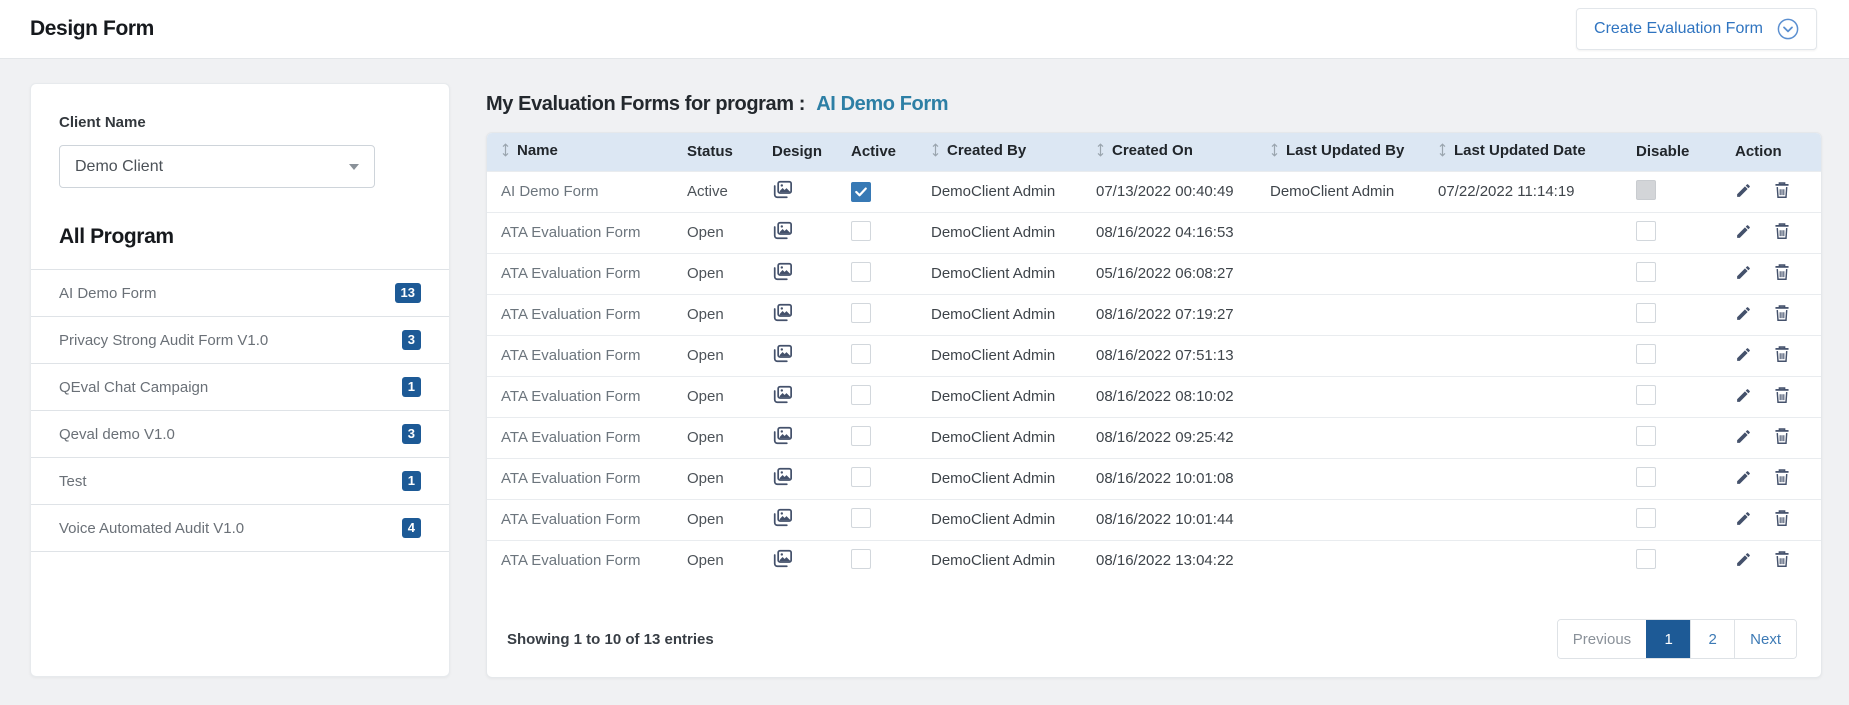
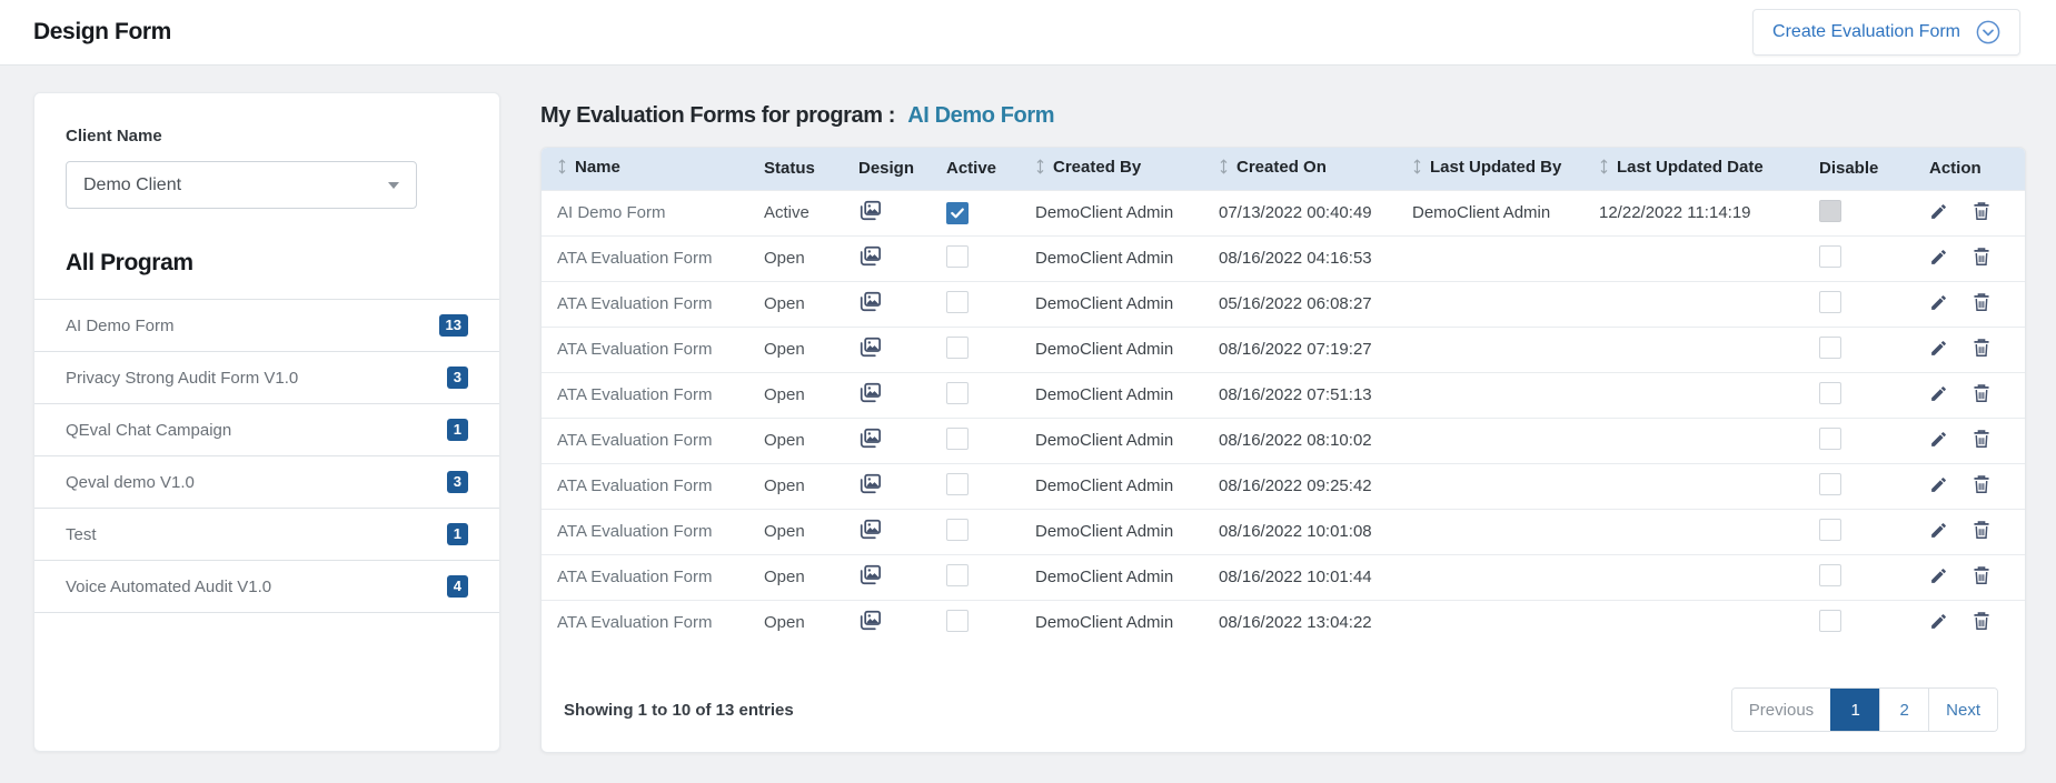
  Design Form
  Create Evaluation Form
  Client Name
  Demo Client
  All Program
  AI Demo Form
  13
  Privacy Strong Audit Form V1.0
  3
  QEval Chat Campaign
  1
  Qeval demo V1.0
  3
  Test
  1
  Voice Automated Audit V1.0
  4
  My Evaluation Forms for program : AI Demo Form
  Name	Status	Design	Active	Created By	Created On	Last Updated By	Last Updated Date	Disable	Action
- AI Demo Form	Active			DemoClient Admin	07/13/2022 00:40:49	DemoClient Admin	07/22/2022 11:14:19
+ AI Demo Form	Active			DemoClient Admin	07/13/2022 00:40:49	DemoClient Admin	12/22/2022 11:14:19
  ATA Evaluation Form	Open			DemoClient Admin	08/16/2022 04:16:53
  ATA Evaluation Form	Open			DemoClient Admin	05/16/2022 06:08:27
  ATA Evaluation Form	Open			DemoClient Admin	08/16/2022 07:19:27
  ATA Evaluation Form	Open			DemoClient Admin	08/16/2022 07:51:13
  ATA Evaluation Form	Open			DemoClient Admin	08/16/2022 08:10:02
  ATA Evaluation Form	Open			DemoClient Admin	08/16/2022 09:25:42
  ATA Evaluation Form	Open			DemoClient Admin	08/16/2022 10:01:08
  ATA Evaluation Form	Open			DemoClient Admin	08/16/2022 10:01:44
  ATA Evaluation Form	Open			DemoClient Admin	08/16/2022 13:04:22
  Showing 1 to 10 of 13 entries
  Previous
  1
  2
  Next
